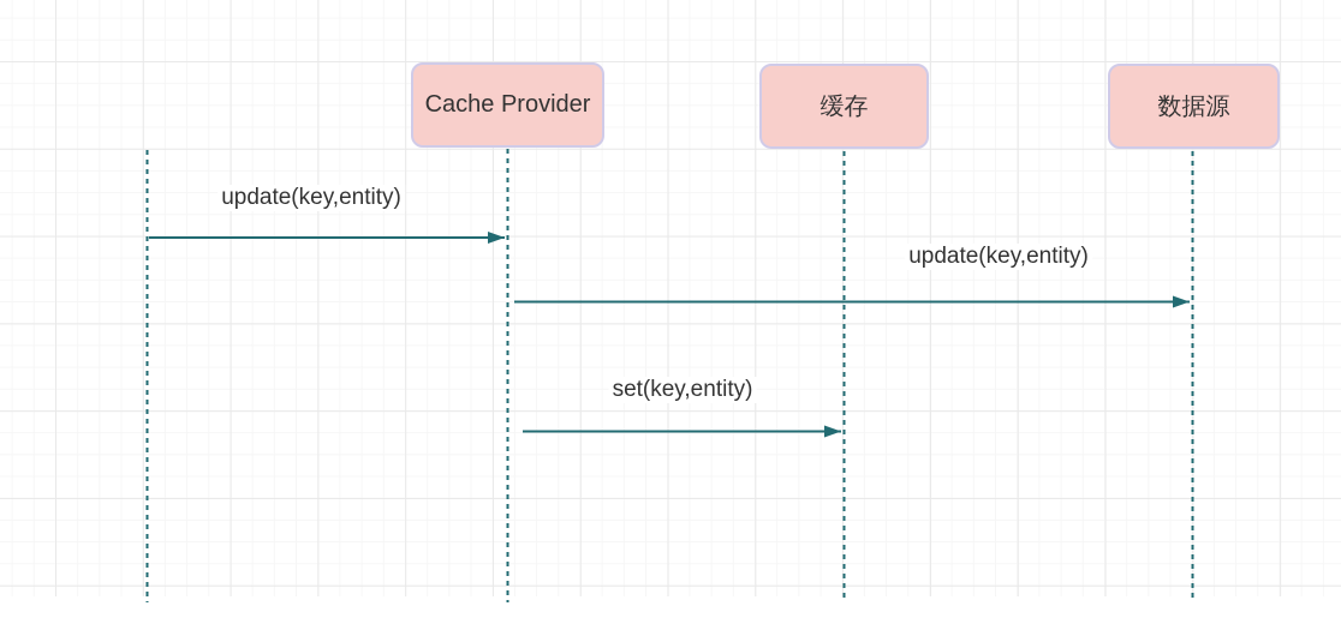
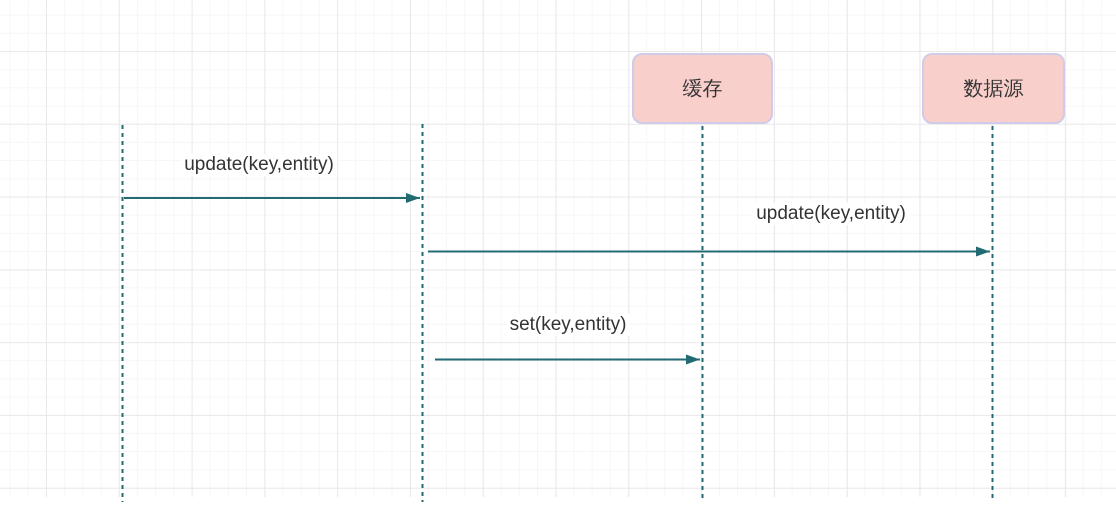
- Cache Provider
  缓存
  数据源
  update(key,entity)
  update(key,entity)
  set(key,entity)
